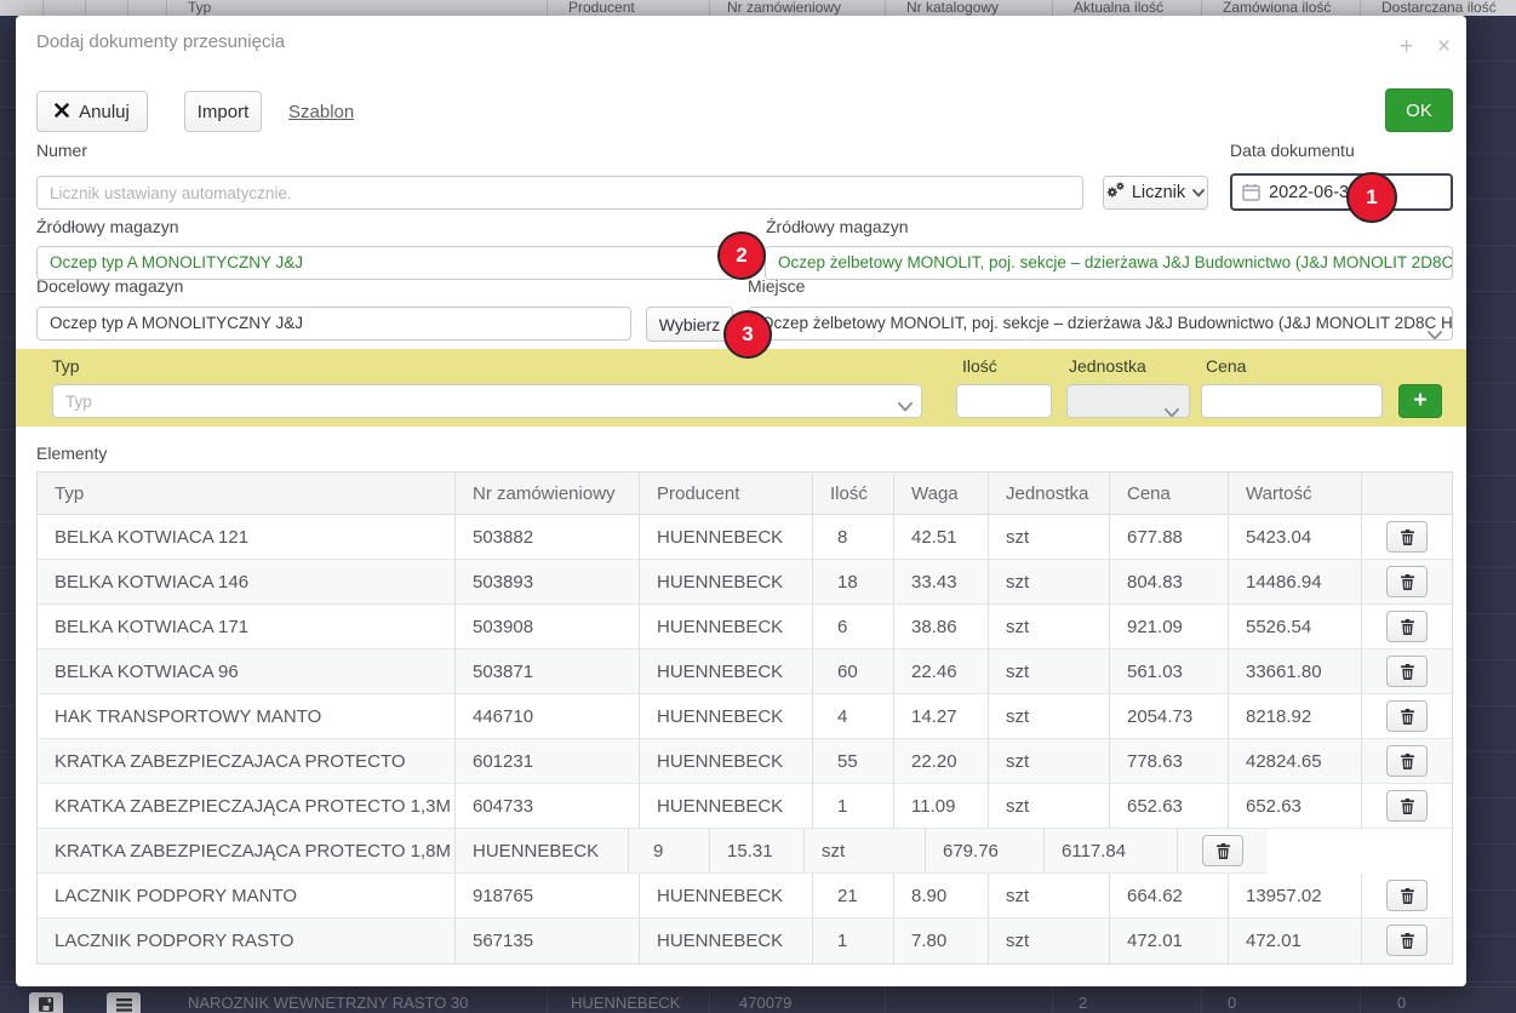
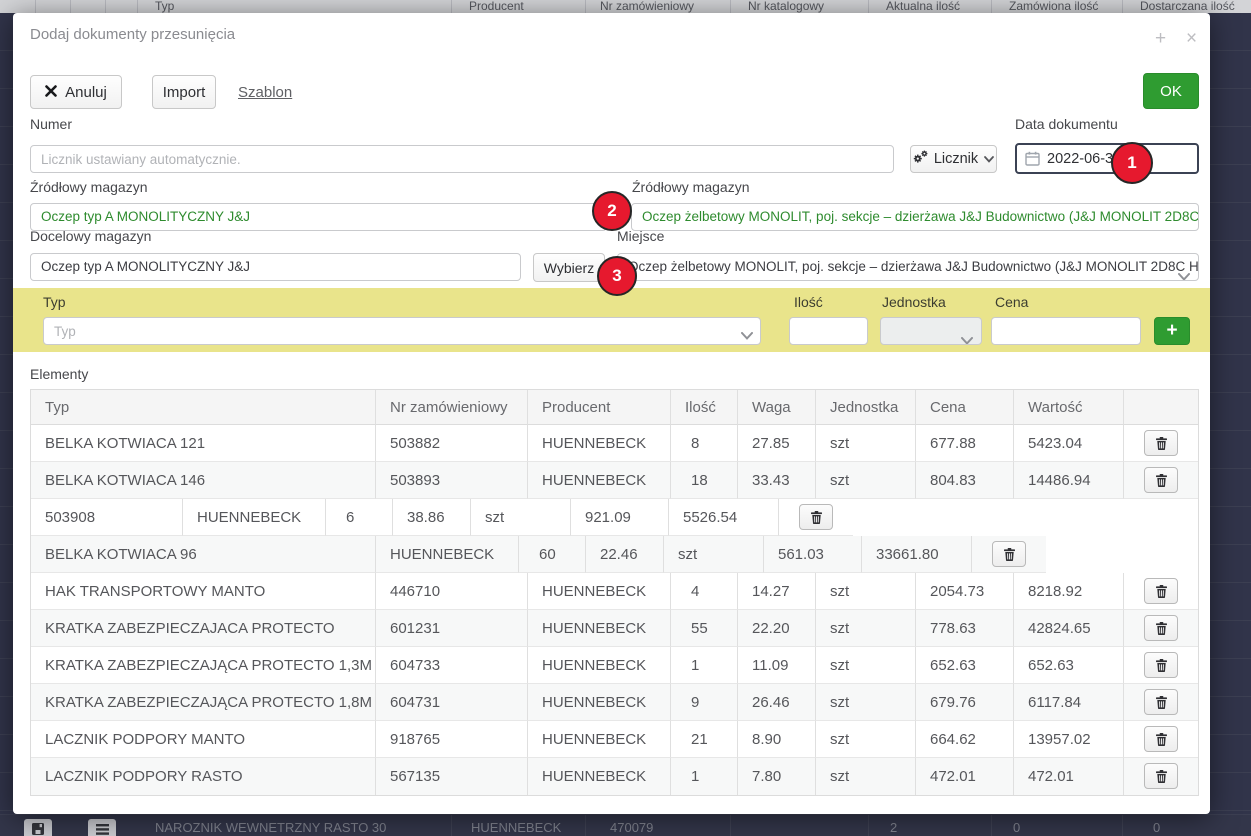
  Typ
  Producent
  Nr zamówieniowy
  Nr katalogowy
  Aktualna ilość
  Zamówiona ilość
  Dostarczana ilość
  NAROZNIK WEWNETRZNY RASTO 30
  HUENNEBECK
  470079
  2
  0
  0
  Dodaj dokumenty przesunięcia
  +
  ×
  Anuluj
  Import
  Szablon
  OK
  Numer
  Licznik ustawiany automatycznie.
  Licznik
  Data dokumentu
  2022-06-3
  Źródłowy magazyn
  Źródłowy magazyn
  Oczep typ A MONOLITYCZNY J&J
  Oczep żelbetowy MONOLIT, poj. sekcje – dzierżawa J&J Budownictwo (J&J MONOLIT 2D8C
  Docelowy magazyn
  Miejsce
  Oczep typ A MONOLITYCZNY J&J
  Wybierz
  czep żelbetowy MONOLIT, poj. sekcje – dzierżawa J&J Budownictwo (J&J MONOLIT 2D8C H
  Typ
  Typ
  Ilość
  Jednostka
  Cena
  +
  Elementy
  Typ
  Nr zamówieniowy
  Producent
  Ilość
  Waga
  Jednostka
  Cena
  Wartość
  BELKA KOTWIACA 121
  503882
  HUENNEBECK
  8
- 42.51
+ 27.85
  szt
  677.88
  5423.04
  BELKA KOTWIACA 146
  503893
  HUENNEBECK
  18
  33.43
  szt
  804.83
  14486.94
- BELKA KOTWIACA 171
  503908
  HUENNEBECK
  6
  38.86
  szt
  921.09
  5526.54
  BELKA KOTWIACA 96
- 503871
  HUENNEBECK
  60
  22.46
  szt
  561.03
  33661.80
  HAK TRANSPORTOWY MANTO
  446710
  HUENNEBECK
  4
  14.27
  szt
  2054.73
  8218.92
  KRATKA ZABEZPIECZAJACA PROTECTO
  601231
  HUENNEBECK
  55
  22.20
  szt
  778.63
  42824.65
  KRATKA ZABEZPIECZAJĄCA PROTECTO 1,3M
  604733
  HUENNEBECK
  1
  11.09
  szt
  652.63
  652.63
  KRATKA ZABEZPIECZAJĄCA PROTECTO 1,8M
+ 604731
  HUENNEBECK
  9
- 15.31
+ 26.46
  szt
  679.76
  6117.84
  LACZNIK PODPORY MANTO
  918765
  HUENNEBECK
  21
  8.90
  szt
  664.62
  13957.02
  LACZNIK PODPORY RASTO
  567135
  HUENNEBECK
  1
  7.80
  szt
  472.01
  472.01
  1
  2
  3
